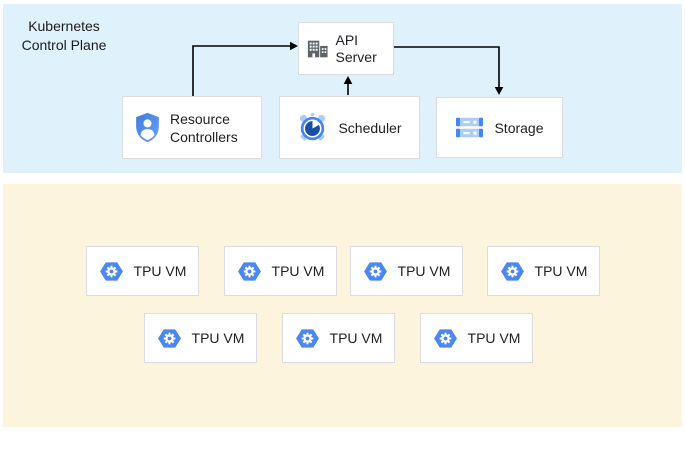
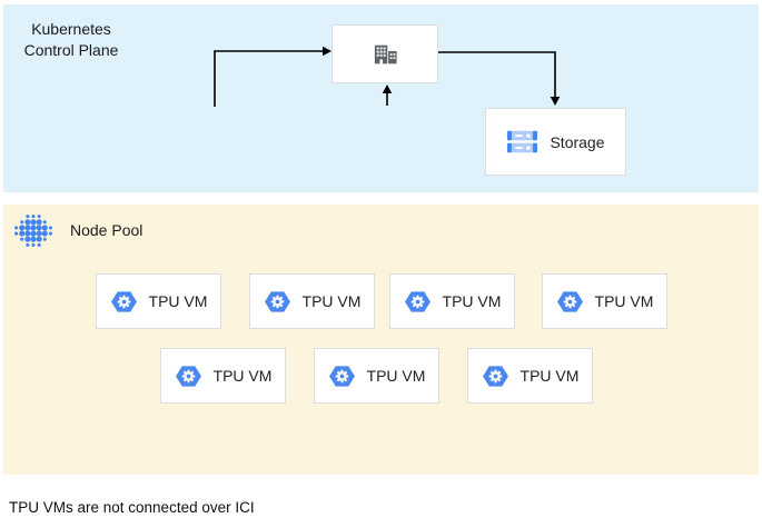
  Kubernetes Control Plane
- API Server
- Resource Controllers
- Scheduler
  Storage
+ Node Pool
  TPU VM
  TPU VM
  TPU VM
  TPU VM
  TPU VM
  TPU VM
  TPU VM
+ TPU VMs are not connected over ICI
